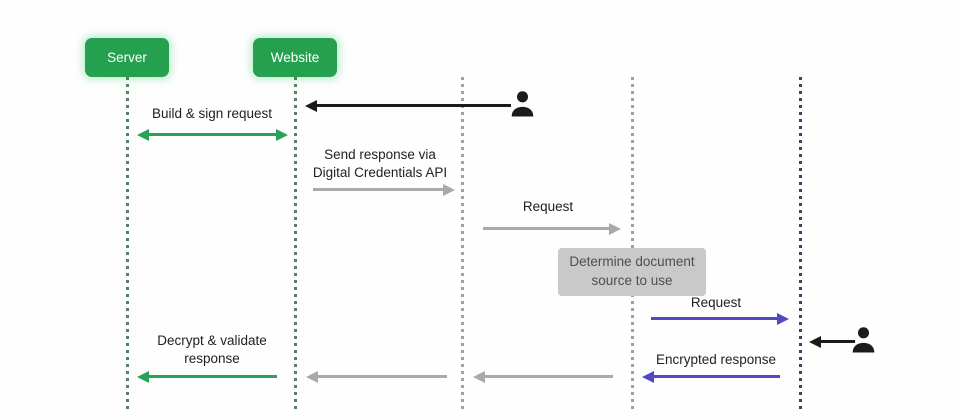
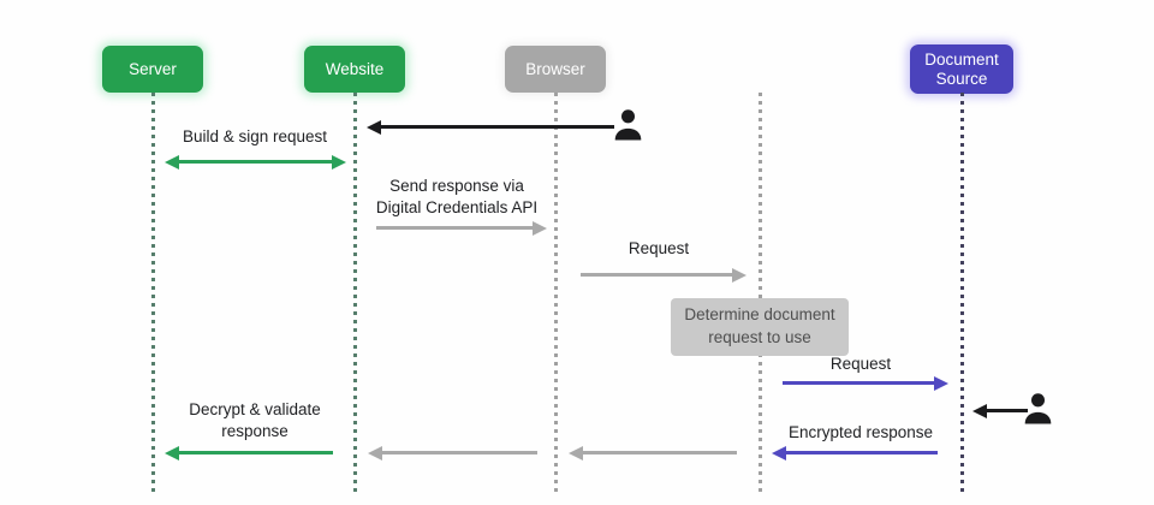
  Server
  Website
+ Browser
+ Document Source
  Build & sign request
  Send response via Digital Credentials API
  Request
- Determine document source to use
+ Determine document request to use
  Request
  Encrypted response
  Decrypt & validate response
